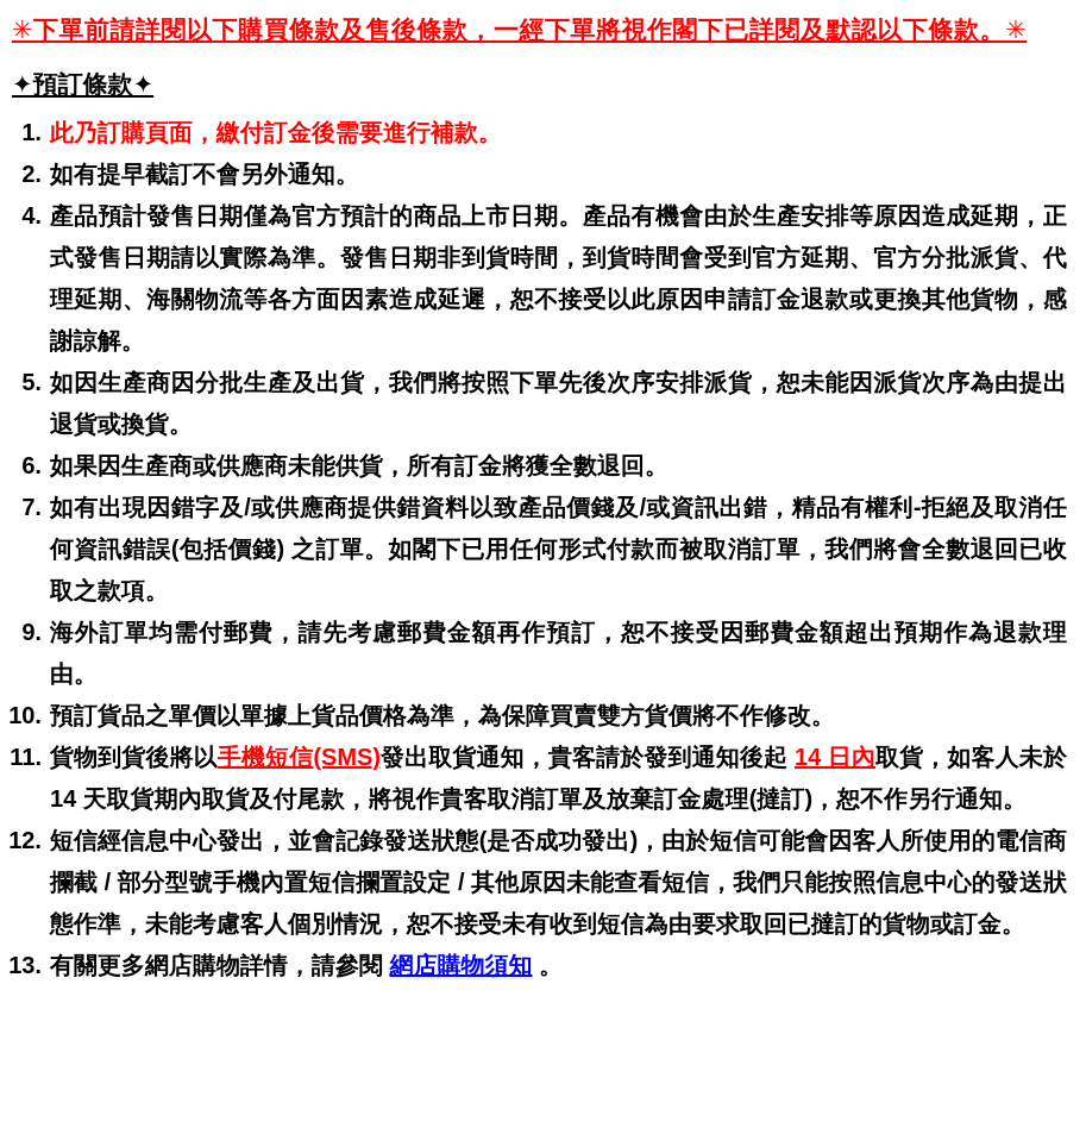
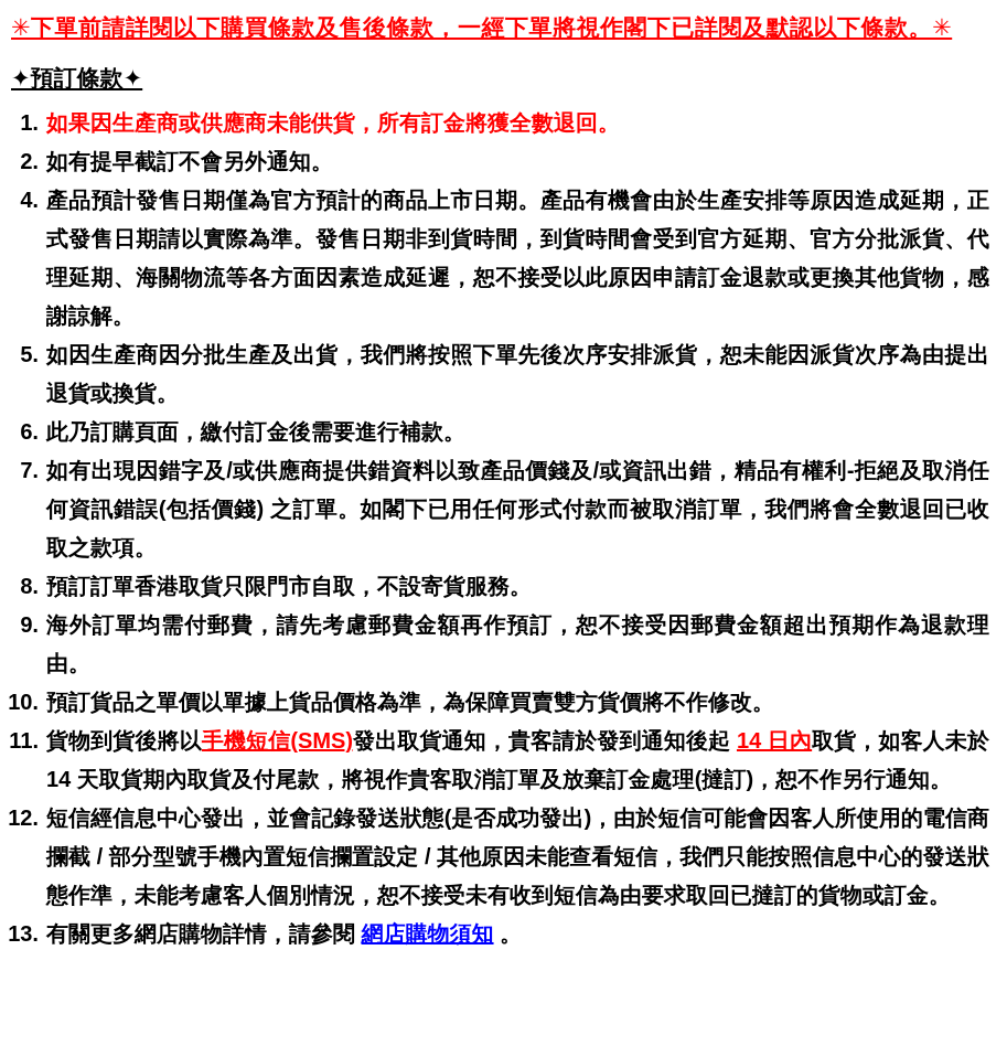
  ✳下單前請詳閱以下購買條款及售後條款，一經下單將視作閣下已詳閱及默認以下條款。✳
  ✦預訂條款✦
  1.
- 此乃訂購頁面，繳付訂金後需要進行補款。
+ 如果因生產商或供應商未能供貨，所有訂金將獲全數退回。
  2.
  如有提早截訂不會另外通知。
  4.
  產品預計發售日期僅為官方預計的商品上市日期。產品有機會由於生產安排等原因造成延期，正式發售日期請以實際為準。發售日期非到貨時間，到貨時間會受到官方延期、官方分批派貨、代理延期、海關物流等各方面因素造成延遲，恕不接受以此原因申請訂金退款或更換其他貨物，感謝諒解。
  5.
  如因生產商因分批生產及出貨，我們將按照下單先後次序安排派貨，恕未能因派貨次序為由提出退貨或換貨。
  6.
- 如果因生產商或供應商未能供貨，所有訂金將獲全數退回。
+ 此乃訂購頁面，繳付訂金後需要進行補款。
  7.
  如有出現因錯字及/或供應商提供錯資料以致產品價錢及/或資訊出錯，精品有權利-拒絕及取消任何資訊錯誤(包括價錢) 之訂單。如閣下已用任何形式付款而被取消訂單，我們將會全數退回已收取之款項。
+ 8.
+ 預訂訂單香港取貨只限門市自取，不設寄貨服務。
  9.
  海外訂單均需付郵費，請先考慮郵費金額再作預訂，恕不接受因郵費金額超出預期作為退款理由。
  10.
  預訂貨品之單價以單據上貨品價格為準，為保障買賣雙方貨價將不作修改。
  11.
  貨物到貨後將以手機短信(SMS)發出取貨通知，貴客請於發到通知後起 14 日內取貨，如客人未於 14 天取貨期內取貨及付尾款，將視作貴客取消訂單及放棄訂金處理(撻訂)，恕不作另行通知。
  12.
  短信經信息中心發出，並會記錄發送狀態(是否成功發出)，由於短信可能會因客人所使用的電信商攔截 / 部分型號手機內置短信攔置設定 / 其他原因未能查看短信，我們只能按照信息中心的發送狀態作準，未能考慮客人個別情況，恕不接受未有收到短信為由要求取回已撻訂的貨物或訂金。
  13.
  有關更多網店購物詳情，請參閱 網店購物須知 。
